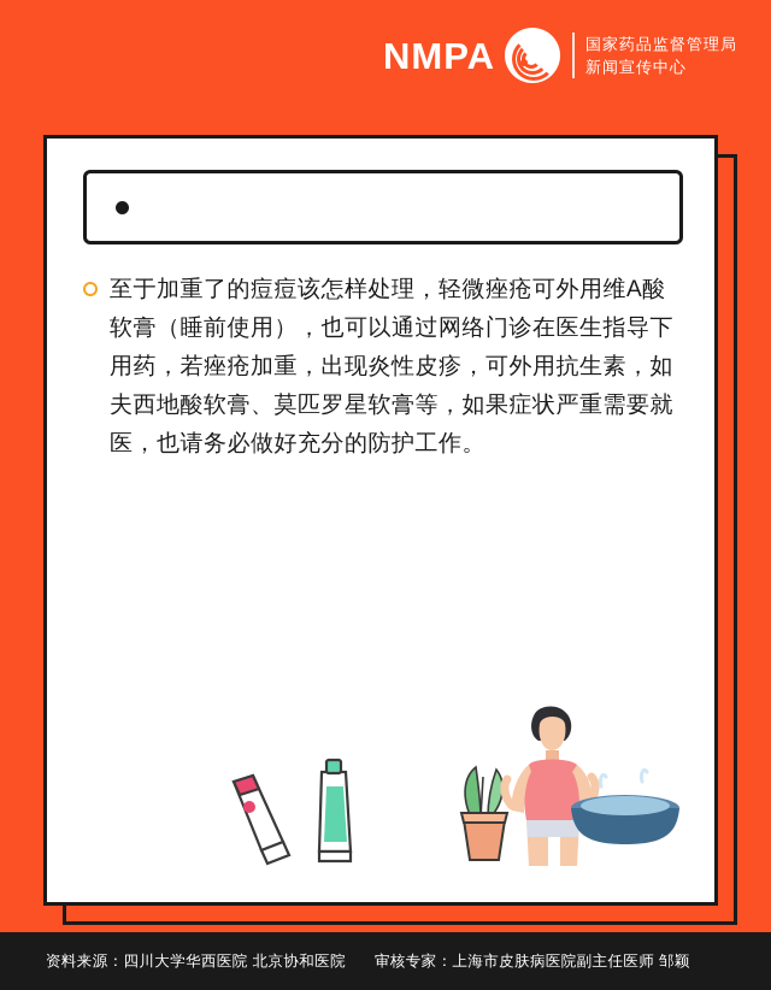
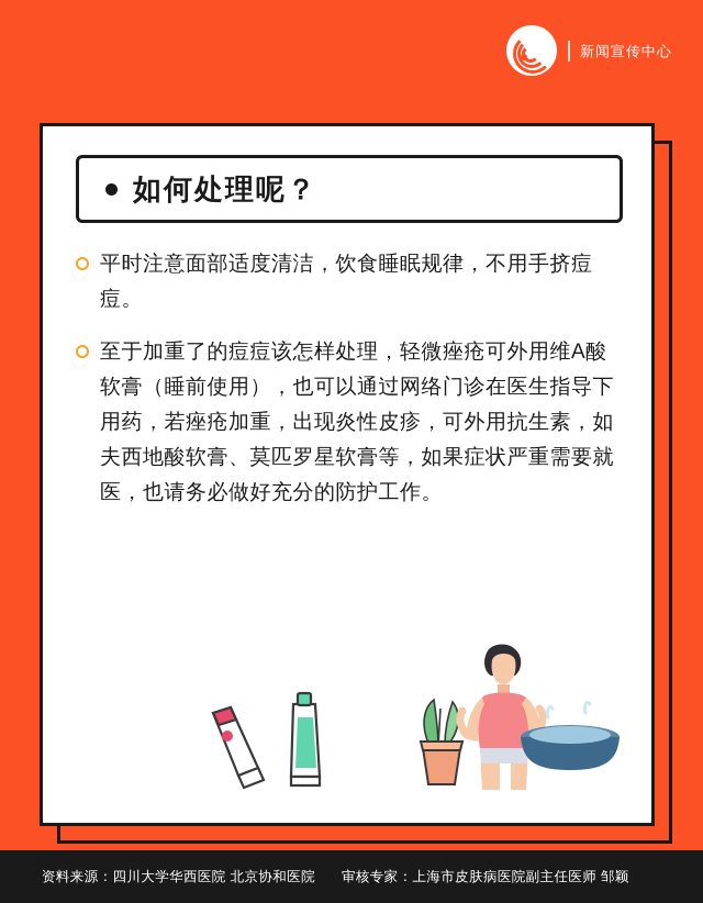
- NMPA
- 国家药品监督管理局
  新闻宣传中心
+ 如何处理呢？
+ 平时注意面部适度清洁，饮食睡眠规律，不用手挤痘痘。
  至于加重了的痘痘该怎样处理，轻微痤疮可外用维A酸软膏（睡前使用），也可以通过网络门诊在医生指导下用药，若痤疮加重，出现炎性皮疹，可外用抗生素，如夫西地酸软膏、莫匹罗星软膏等，如果症状严重需要就医，也请务必做好充分的防护工作。
  资料来源：四川大学华西医院 北京协和医院 审核专家：上海市皮肤病医院副主任医师 邹颖
